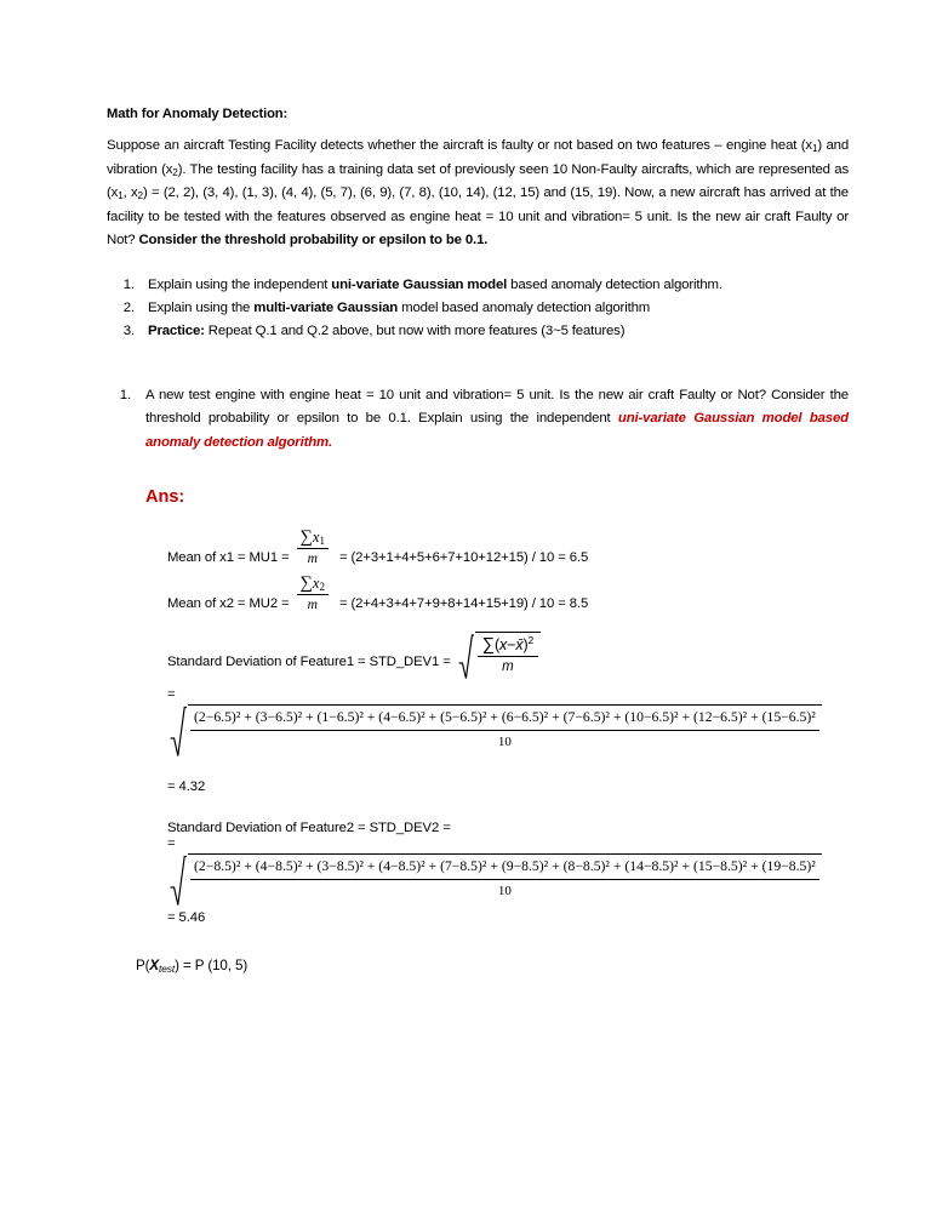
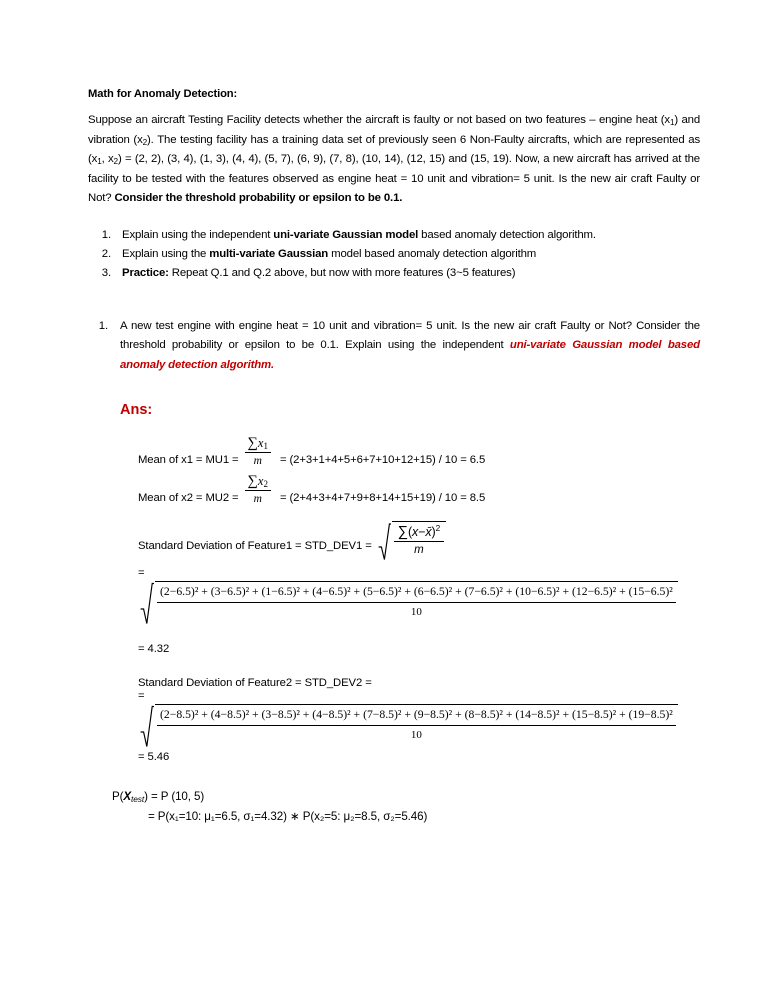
  Math for Anomaly Detection:
- Suppose an aircraft Testing Facility detects whether the aircraft is faulty or not based on two features – engine heat (x1) and vibration (x2). The testing facility has a training data set of previously seen 10 Non-Faulty aircrafts, which are represented as (x1, x2) = (2, 2), (3, 4), (1, 3), (4, 4), (5, 7), (6, 9), (7, 8), (10, 14), (12, 15) and (15, 19). Now, a new aircraft has arrived at the facility to be tested with the features observed as engine heat = 10 unit and vibration= 5 unit. Is the new air craft Faulty or Not? Consider the threshold probability or epsilon to be 0.1.
+ Suppose an aircraft Testing Facility detects whether the aircraft is faulty or not based on two features – engine heat (x1) and vibration (x2). The testing facility has a training data set of previously seen 6 Non-Faulty aircrafts, which are represented as (x1, x2) = (2, 2), (3, 4), (1, 3), (4, 4), (5, 7), (6, 9), (7, 8), (10, 14), (12, 15) and (15, 19). Now, a new aircraft has arrived at the facility to be tested with the features observed as engine heat = 10 unit and vibration= 5 unit. Is the new air craft Faulty or Not? Consider the threshold probability or epsilon to be 0.1.
  Explain using the independent uni-variate Gaussian model based anomaly detection algorithm.
  Explain using the multi-variate Gaussian model based anomaly detection algorithm
  Practice: Repeat Q.1 and Q.2 above, but now with more features (3~5 features)
  A new test engine with engine heat = 10 unit and vibration= 5 unit. Is the new air craft Faulty or Not? Consider the threshold probability or epsilon to be 0.1. Explain using the independent uni-variate Gaussian model based anomaly detection algorithm.
  Ans:
  Mean of x1 = MU1 =
  ∑x1
  m
  = (2+3+1+4+5+6+7+10+12+15) / 10 = 6.5
  Mean of x2 = MU2 =
  ∑x2
  m
  = (2+4+3+4+7+9+8+14+15+19) / 10 = 8.5
  Standard Deviation of Feature1 = STD_DEV1 =
  ∑(x−x̄)2
  m
  =
  (2−6.5)² + (3−6.5)² + (1−6.5)² + (4−6.5)² + (5−6.5)² + (6−6.5)² + (7−6.5)² + (10−6.5)² + (12−6.5)² + (15−6.5)²
  10
  = 4.32
  Standard Deviation of Feature2 = STD_DEV2 =
  =
  (2−8.5)² + (4−8.5)² + (3−8.5)² + (4−8.5)² + (7−8.5)² + (9−8.5)² + (8−8.5)² + (14−8.5)² + (15−8.5)² + (19−8.5)²
  10
  = 5.46
  P(Xtest) = P (10, 5)
+ = P(x₁=10: μ₁=6.5, σ₁=4.32) ∗ P(x₂=5: μ₂=8.5, σ₂=5.46)
